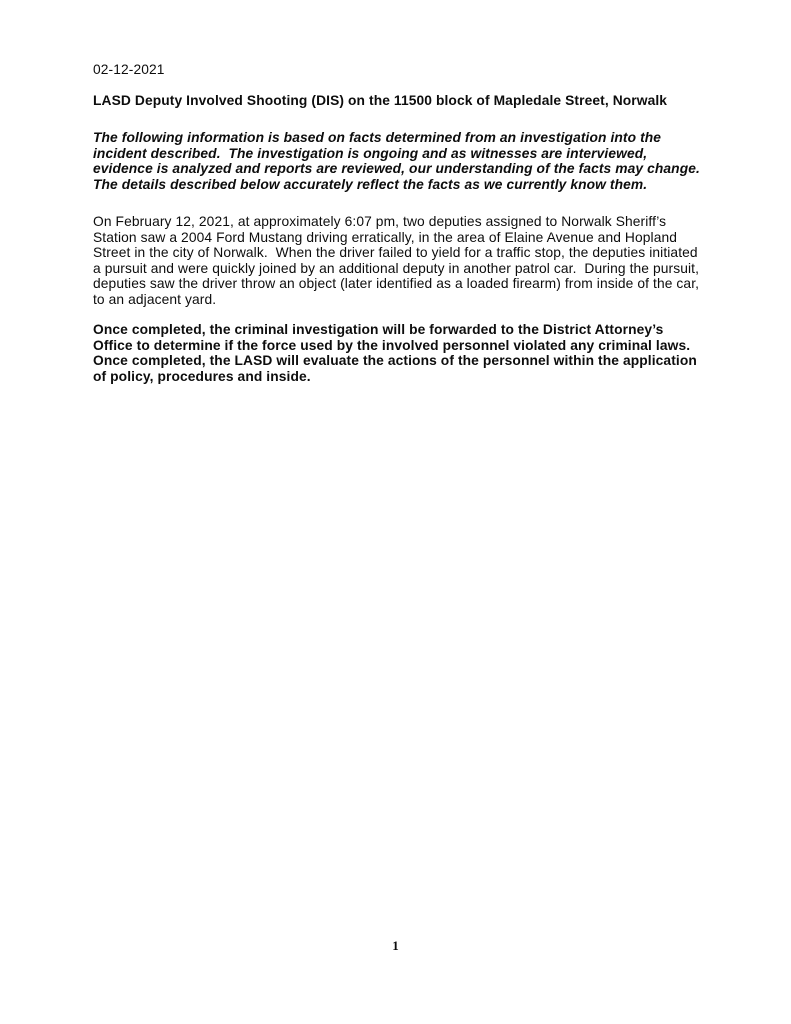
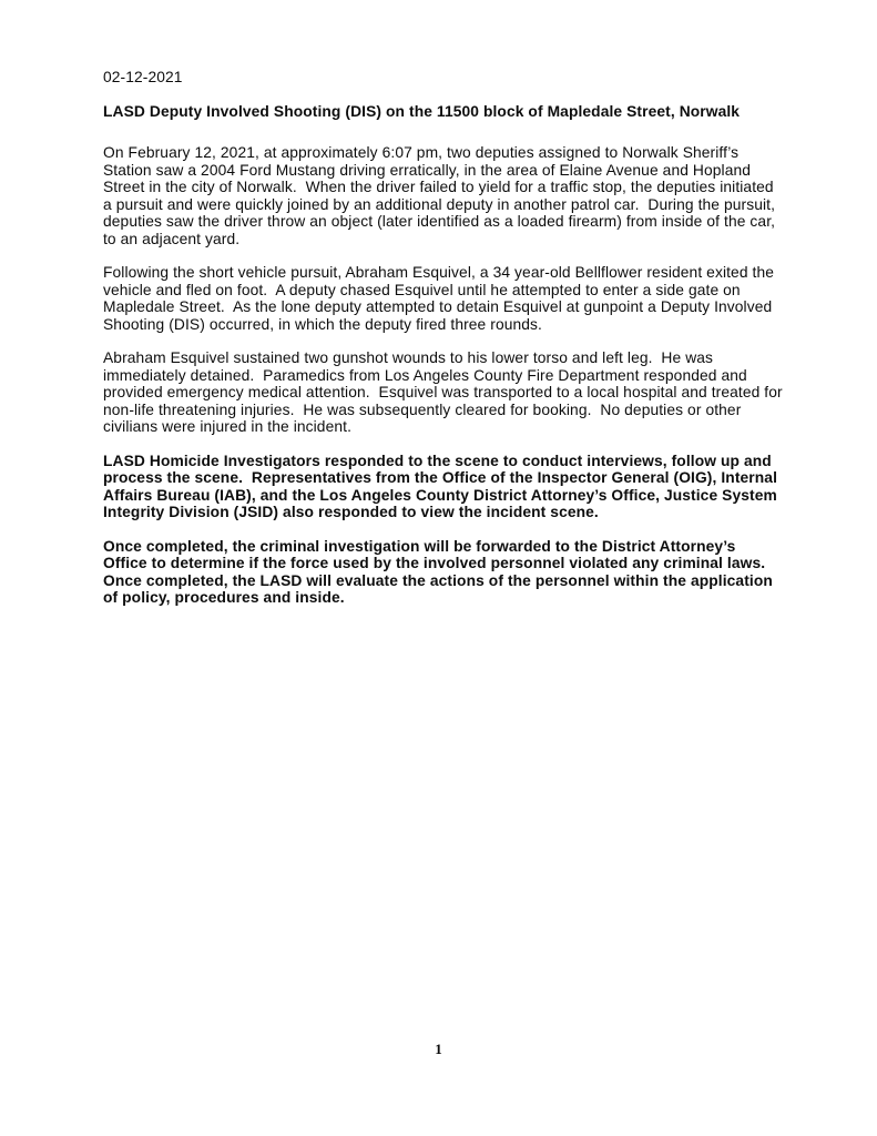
  02-12-2021
  LASD Deputy Involved Shooting (DIS) on the 11500 block of Mapledale Street, Norwalk
- The following information is based on facts determined from an investigation into the incident described. The investigation is ongoing and as witnesses are interviewed, evidence is analyzed and reports are reviewed, our understanding of the facts may change. The details described below accurately reflect the facts as we currently know them.
  On February 12, 2021, at approximately 6:07 pm, two deputies assigned to Norwalk Sheriff’s Station saw a 2004 Ford Mustang driving erratically, in the area of Elaine Avenue and Hopland Street in the city of Norwalk. When the driver failed to yield for a traffic stop, the deputies initiated a pursuit and were quickly joined by an additional deputy in another patrol car. During the pursuit, deputies saw the driver throw an object (later identified as a loaded firearm) from inside of the car, to an adjacent yard.
+ Following the short vehicle pursuit, Abraham Esquivel, a 34 year-old Bellflower resident exited the vehicle and fled on foot. A deputy chased Esquivel until he attempted to enter a side gate on Mapledale Street. As the lone deputy attempted to detain Esquivel at gunpoint a Deputy Involved Shooting (DIS) occurred, in which the deputy fired three rounds.
+ Abraham Esquivel sustained two gunshot wounds to his lower torso and left leg. He was immediately detained. Paramedics from Los Angeles County Fire Department responded and provided emergency medical attention. Esquivel was transported to a local hospital and treated for non-life threatening injuries. He was subsequently cleared for booking. No deputies or other civilians were injured in the incident.
+ LASD Homicide Investigators responded to the scene to conduct interviews, follow up and process the scene. Representatives from the Office of the Inspector General (OIG), Internal Affairs Bureau (IAB), and the Los Angeles County District Attorney’s Office, Justice System Integrity Division (JSID) also responded to view the incident scene.
  Once completed, the criminal investigation will be forwarded to the District Attorney’s Office to determine if the force used by the involved personnel violated any criminal laws. Once completed, the LASD will evaluate the actions of the personnel within the application of policy, procedures and inside.
  1
